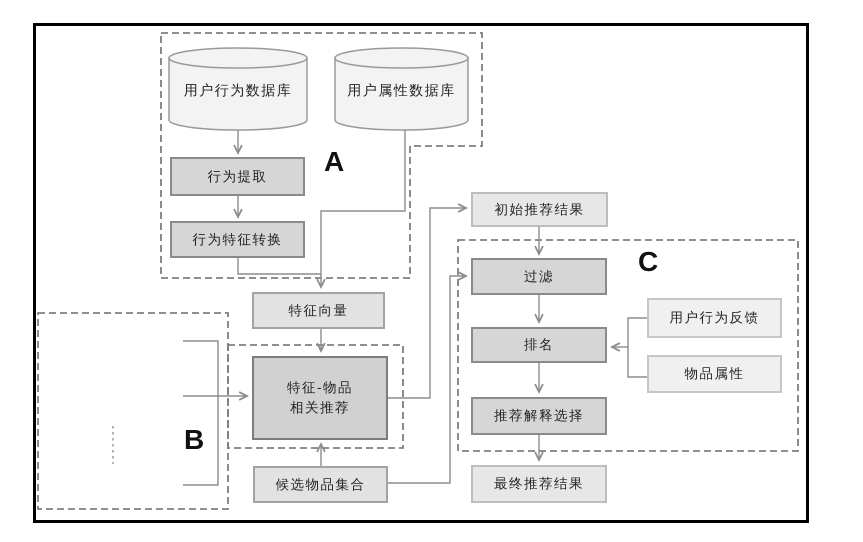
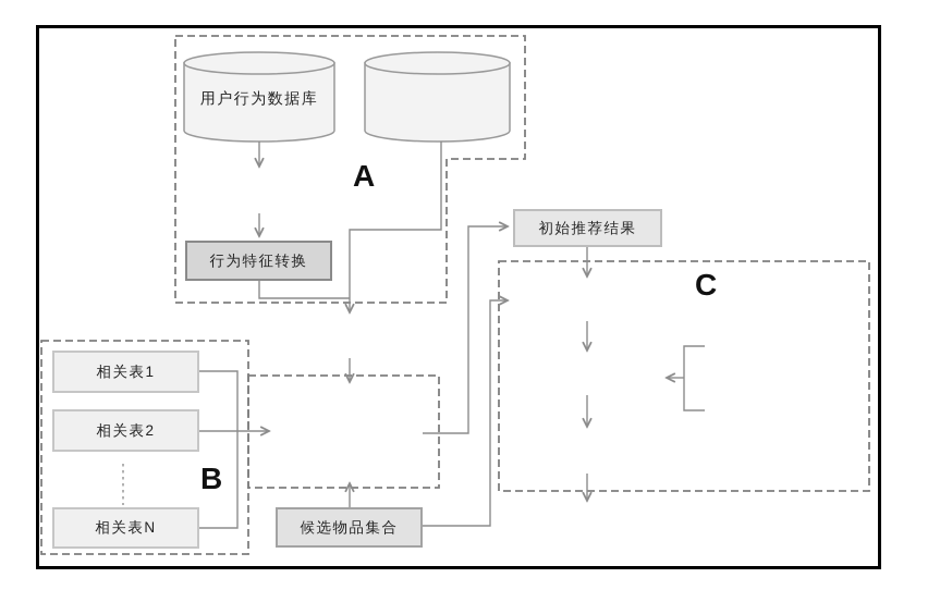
  用户行为数据库
- 用户属性数据库
- 行为提取
  行为特征转换
- 特征向量
- 特征-物品
- 相关推荐
  候选物品集合
+ 相关表1
+ 相关表2
+ 相关表N
  初始推荐结果
- 过滤
- 排名
- 推荐解释选择
- 最终推荐结果
- 用户行为反馈
- 物品属性
  A
  B
  C
